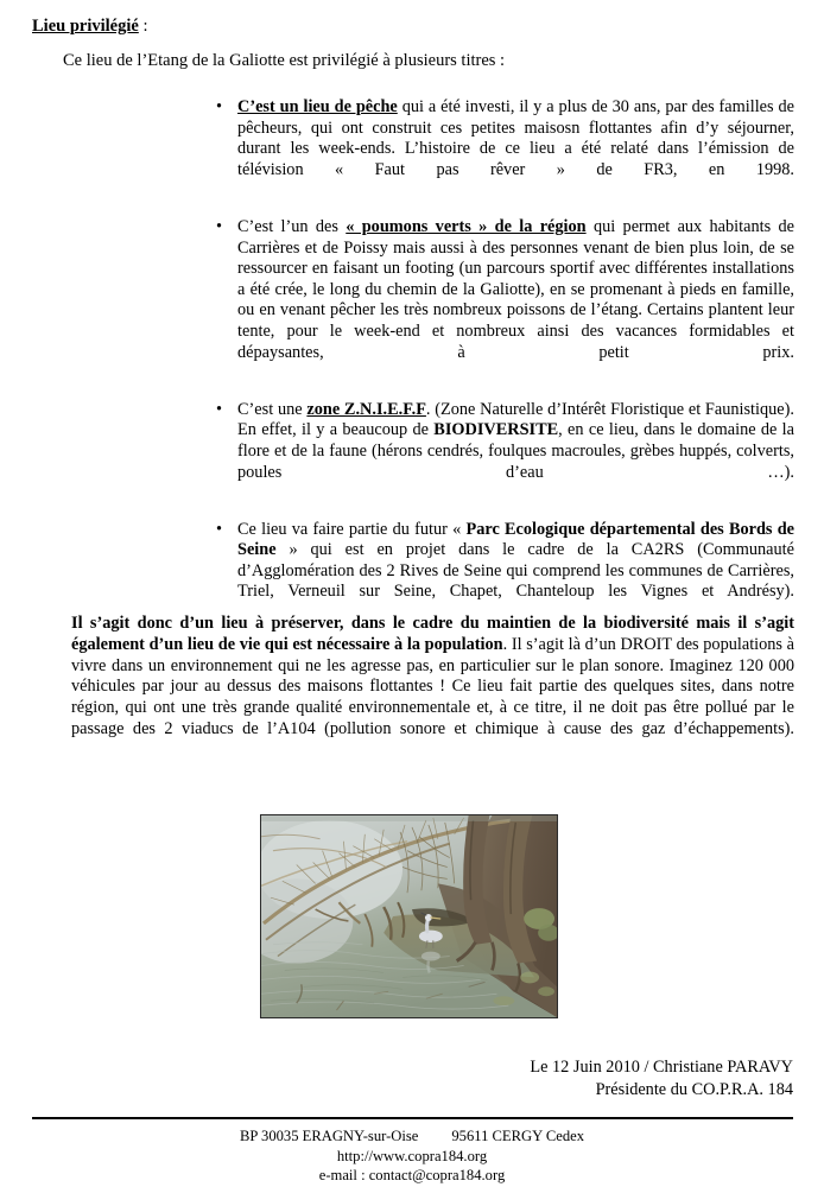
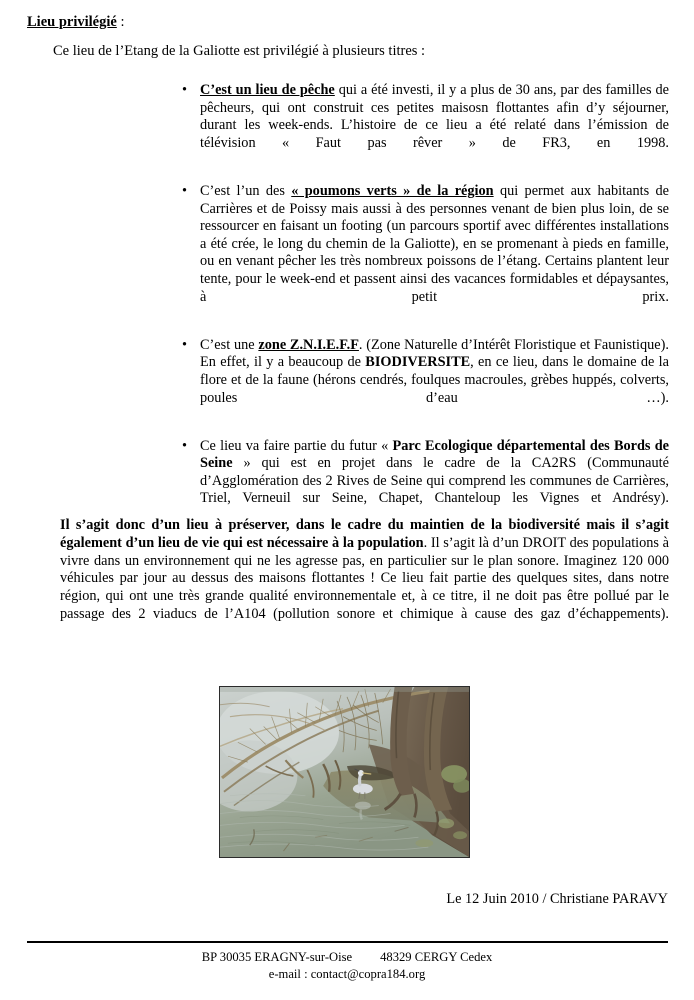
  Lieu privilégié :
  Ce lieu de l’Etang de la Galiotte est privilégié à plusieurs titres :
  •
  C’est un lieu de pêche qui a été investi, il y a plus de 30 ans, par des familles de pêcheurs, qui ont construit ces petites maisosn flottantes afin d’y séjourner, durant les week-ends. L’histoire de ce lieu a été relaté dans l’émission de télévision « Faut pas rêver » de FR3, en 1998.
  •
- C’est l’un des « poumons verts » de la région qui permet aux habitants de Carrières et de Poissy mais aussi à des personnes venant de bien plus loin, de se ressourcer en faisant un footing (un parcours sportif avec différentes installations a été crée, le long du chemin de la Galiotte), en se promenant à pieds en famille, ou en venant pêcher les très nombreux poissons de l’étang. Certains plantent leur tente, pour le week-end et nombreux ainsi des vacances formidables et dépaysantes, à petit prix.
+ C’est l’un des « poumons verts » de la région qui permet aux habitants de Carrières et de Poissy mais aussi à des personnes venant de bien plus loin, de se ressourcer en faisant un footing (un parcours sportif avec différentes installations a été crée, le long du chemin de la Galiotte), en se promenant à pieds en famille, ou en venant pêcher les très nombreux poissons de l’étang. Certains plantent leur tente, pour le week-end et passent ainsi des vacances formidables et dépaysantes, à petit prix.
  •
  C’est une zone Z.N.I.E.F.F. (Zone Naturelle d’Intérêt Floristique et Faunistique). En effet, il y a beaucoup de BIODIVERSITE, en ce lieu, dans le domaine de la flore et de la faune (hérons cendrés, foulques macroules, grèbes huppés, colverts, poules d’eau …).
  •
  Ce lieu va faire partie du futur « Parc Ecologique départemental des Bords de Seine » qui est en projet dans le cadre de la CA2RS (Communauté d’Agglomération des 2 Rives de Seine qui comprend les communes de Carrières, Triel, Verneuil sur Seine, Chapet, Chanteloup les Vignes et Andrésy).
  Il s’agit donc d’un lieu à préserver, dans le cadre du maintien de la biodiversité mais il s’agit également d’un lieu de vie qui est nécessaire à la population. Il s’agit là d’un DROIT des populations à vivre dans un environnement qui ne les agresse pas, en particulier sur le plan sonore. Imaginez 120 000 véhicules par jour au dessus des maisons flottantes ! Ce lieu fait partie des quelques sites, dans notre région, qui ont une très grande qualité environnementale et, à ce titre, il ne doit pas être pollué par le passage des 2 viaducs de l’A104 (pollution sonore et chimique à cause des gaz d’échappements).
  Le 12 Juin 2010 / Christiane PARAVY
- Présidente du CO.P.R.A. 184
- BP 30035 ERAGNY-sur-Oise 95611 CERGY Cedex
+ BP 30035 ERAGNY-sur-Oise 48329 CERGY Cedex
- http://www.copra184.org
  e-mail : contact@copra184.org
